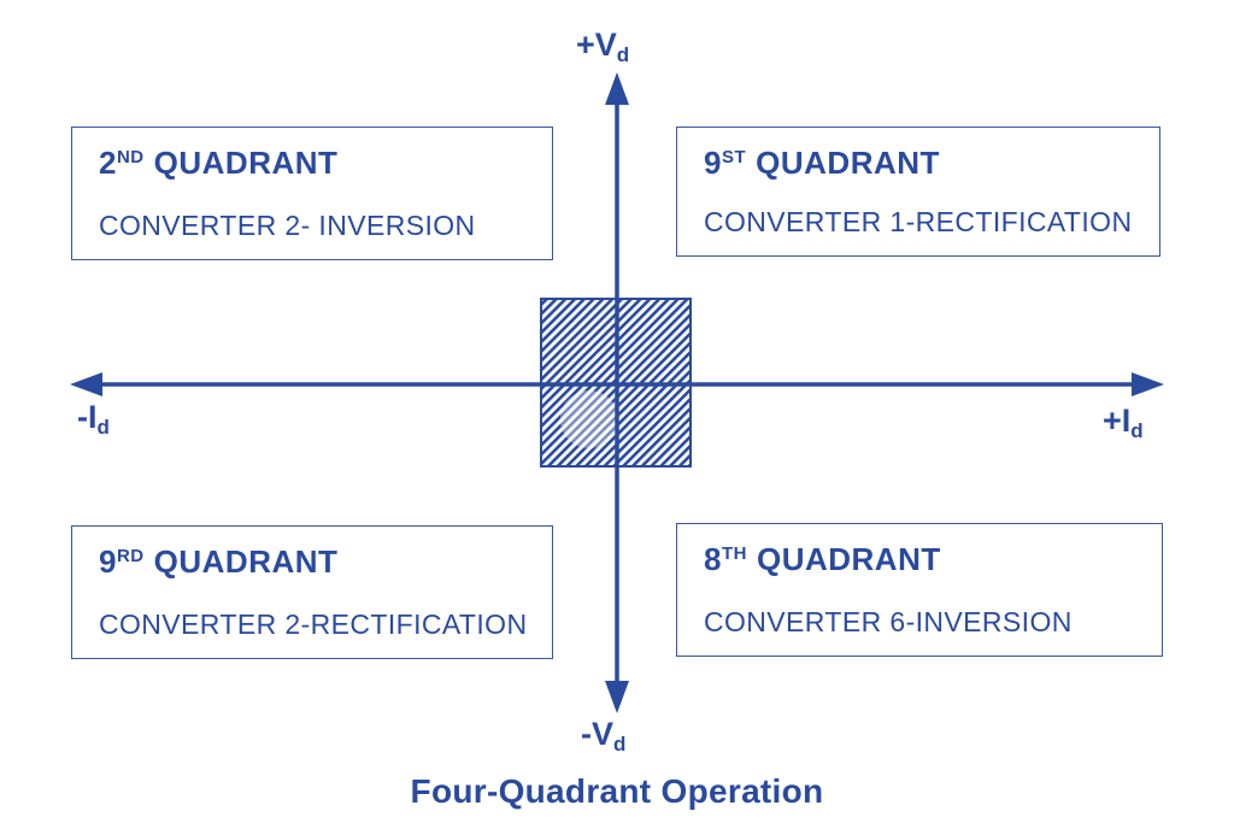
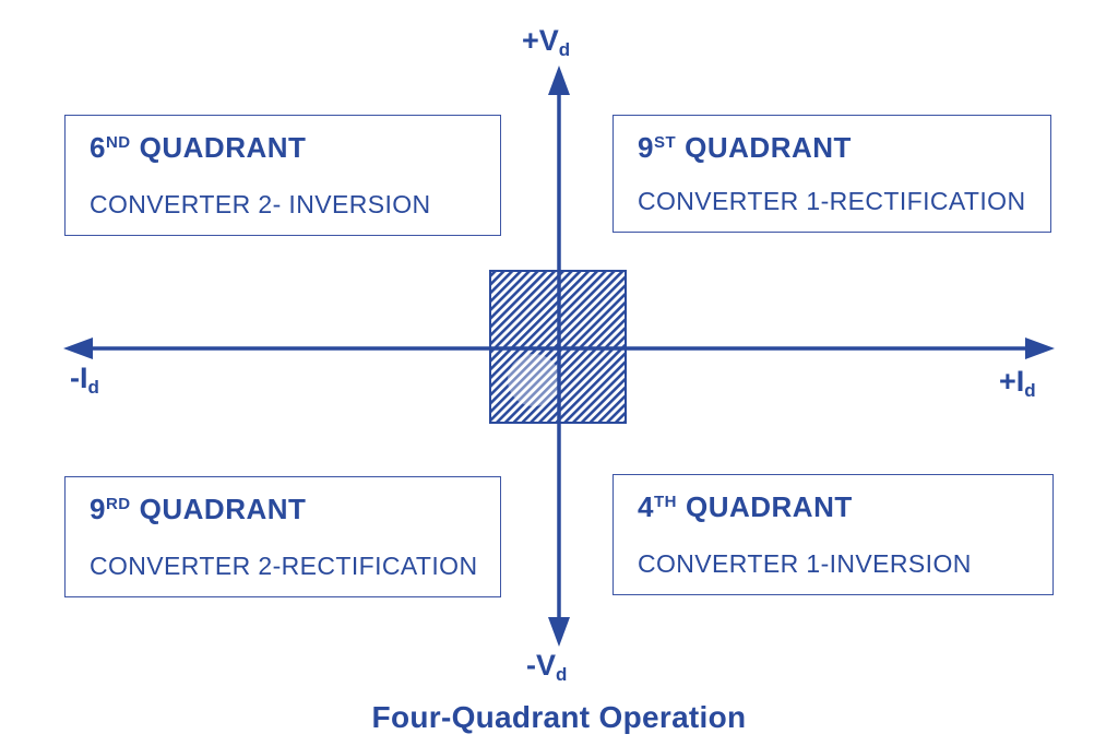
  +Vd
  -Vd
  -Id
  +Id
- 2ND QUADRANT
+ 6ND QUADRANT
  CONVERTER 2- INVERSION
  9ST QUADRANT
  CONVERTER 1-RECTIFICATION
  9RD QUADRANT
  CONVERTER 2-RECTIFICATION
- 8TH QUADRANT
+ 4TH QUADRANT
- CONVERTER 6-INVERSION
+ CONVERTER 1-INVERSION
  Four-Quadrant Operation
